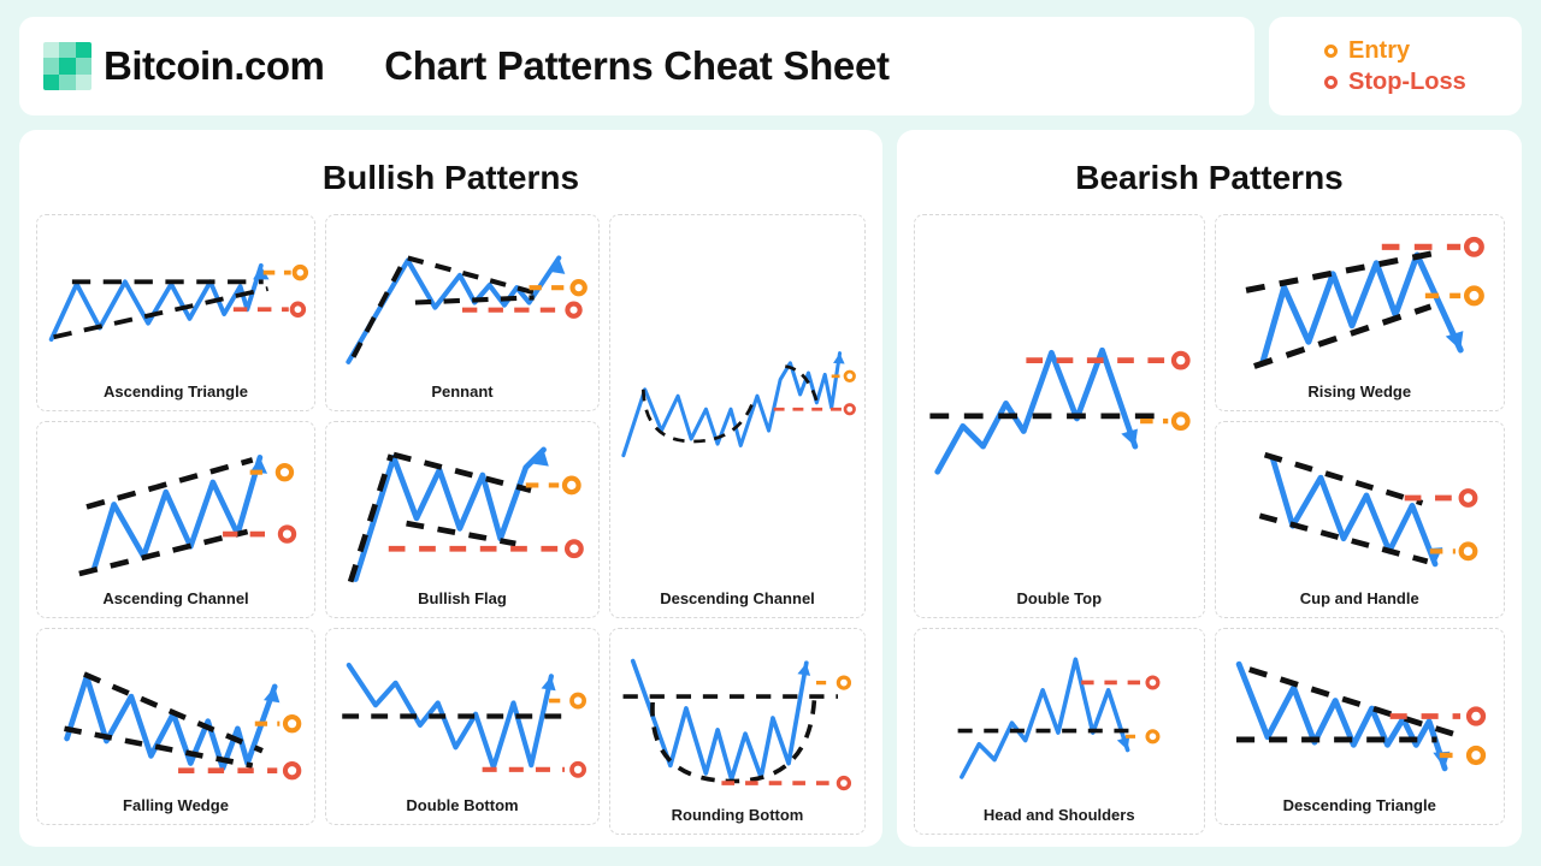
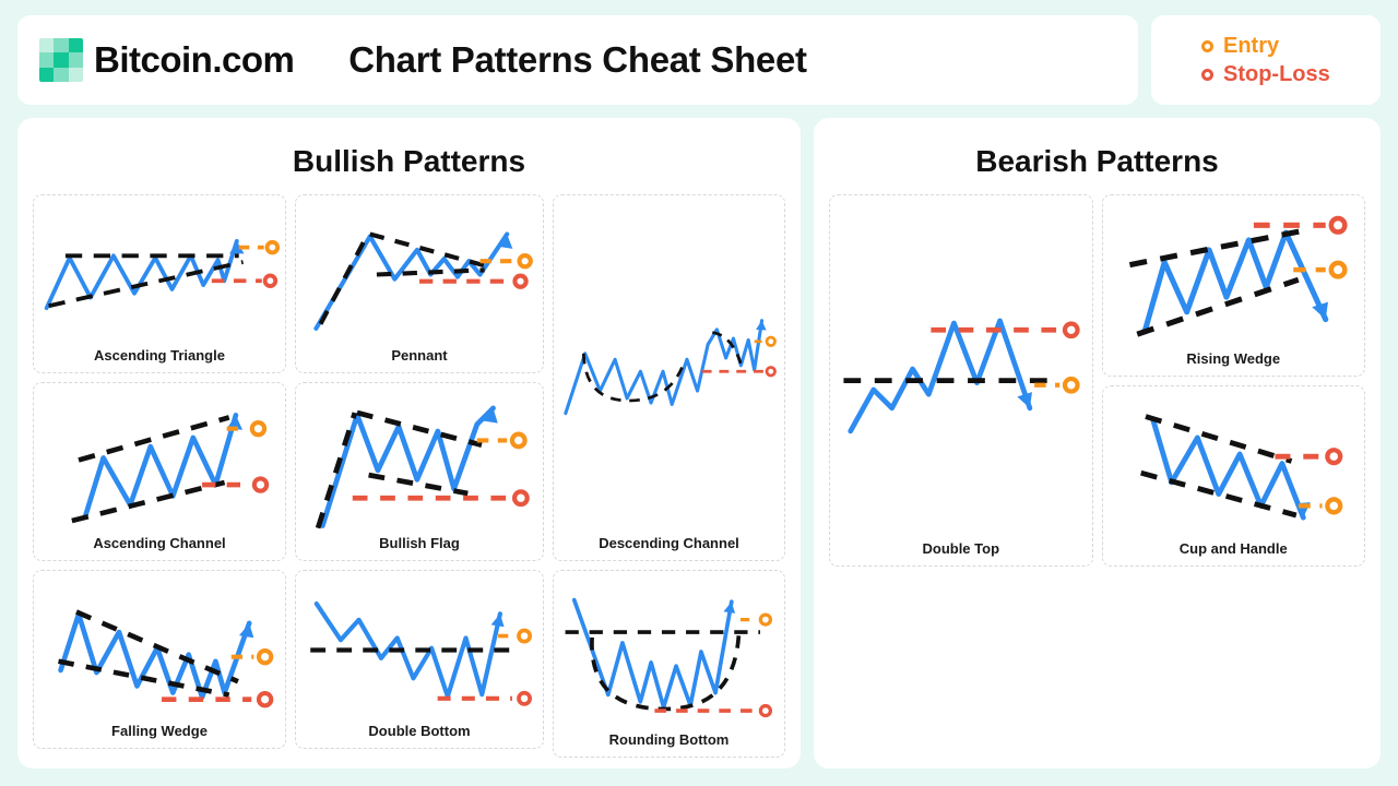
  Bitcoin.com
  Chart Patterns Cheat Sheet
  Entry
  Stop-Loss
  Bullish Patterns
  Ascending Triangle
  Pennant
  Descending Channel
  Ascending Channel
  Bullish Flag
  Falling Wedge
  Double Bottom
  Rounding Bottom
  Bearish Patterns
  Double Top
  Rising Wedge
  Cup and Handle
- Head and Shoulders
- Descending Triangle
